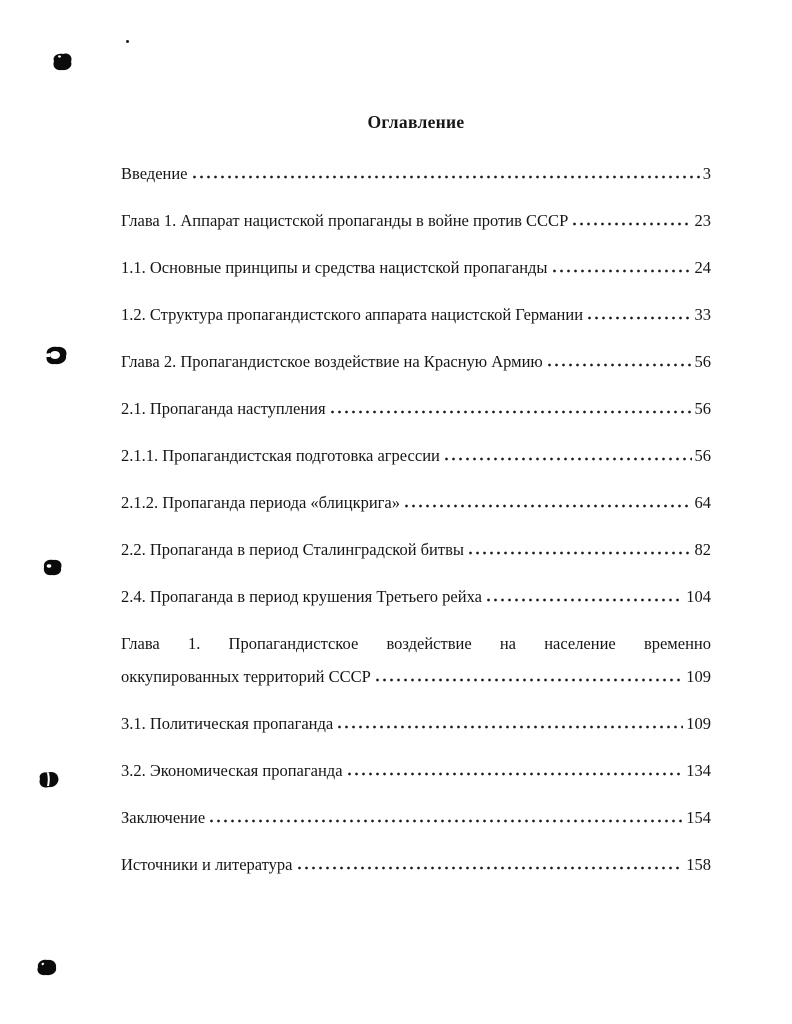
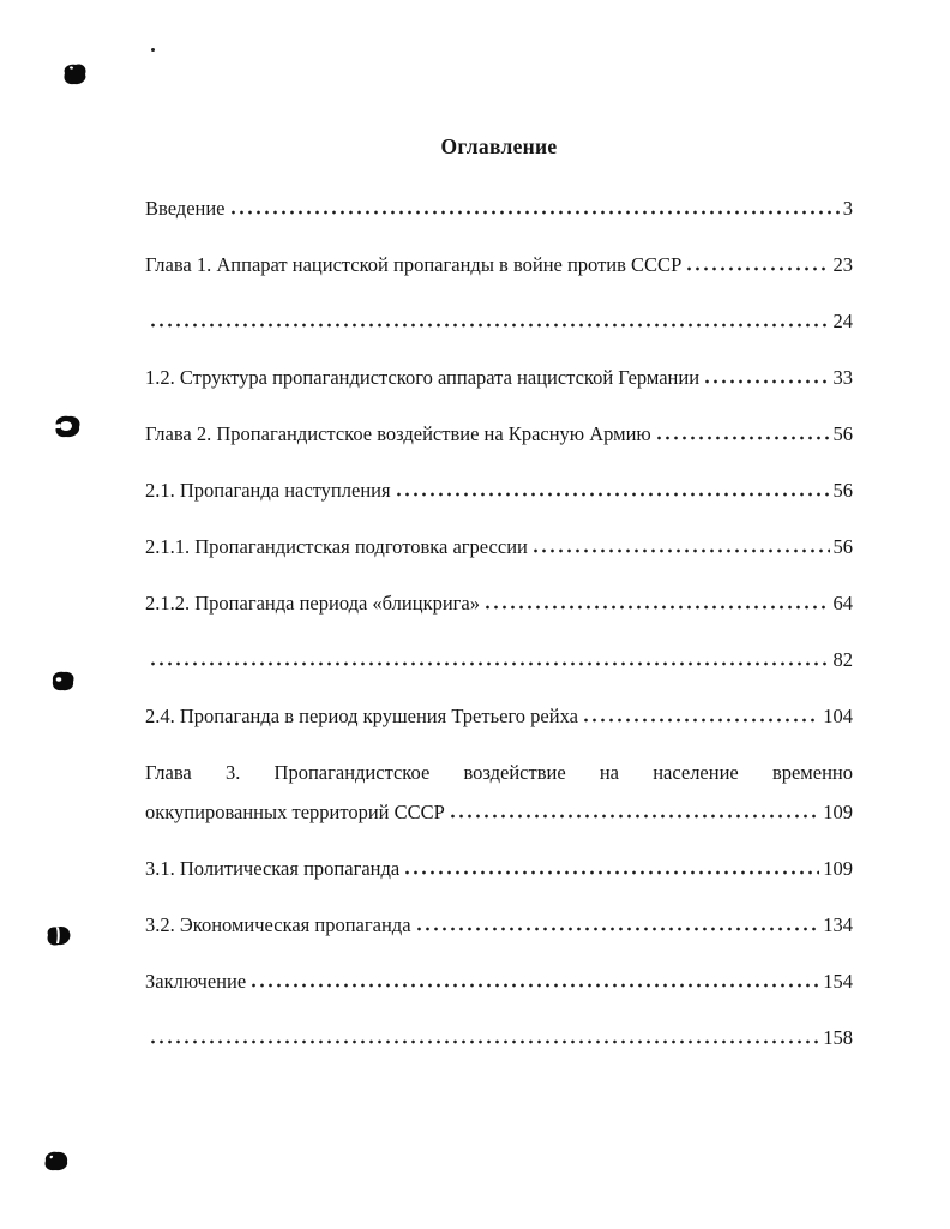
  Оглавление
  Введение
  3
  Глава 1. Аппарат нацистской пропаганды в войне против СССР
  23
- 1.1. Основные принципы и средства нацистской пропаганды
  24
  1.2. Структура пропагандистского аппарата нацистской Германии
  33
  Глава 2. Пропагандистское воздействие на Красную Армию
  56
  2.1. Пропаганда наступления
  56
  2.1.1. Пропагандистская подготовка агрессии
  56
  2.1.2. Пропаганда периода «блицкрига»
  64
- 2.2. Пропаганда в период Сталинградской битвы
  82
  2.4. Пропаганда в период крушения Третьего рейха
  104
- Глава 1. Пропагандистское воздействие на население временно
+ Глава 3. Пропагандистское воздействие на население временно
  оккупированных территорий СССР
  109
  3.1. Политическая пропаганда
  109
  3.2. Экономическая пропаганда
  134
  Заключение
  154
- Источники и литература
  158
